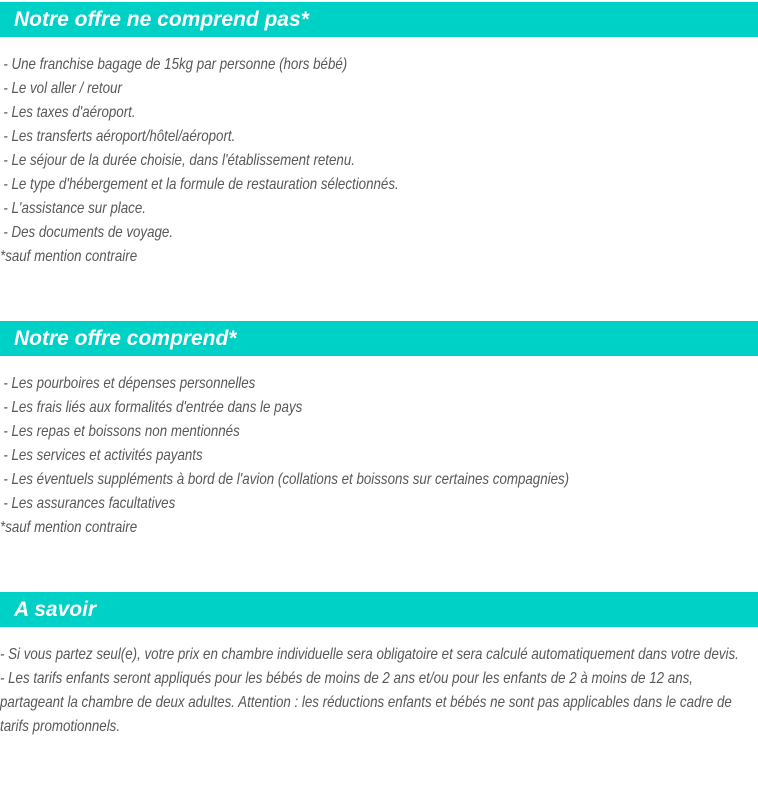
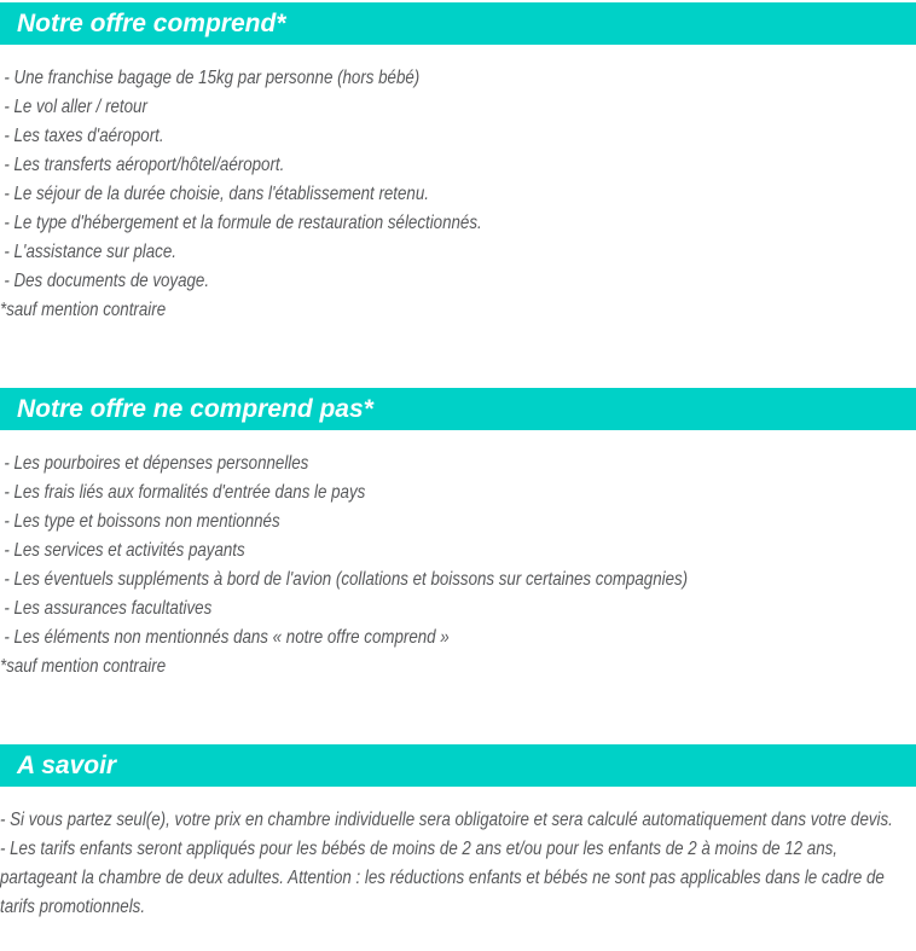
- Notre offre ne comprend pas*
+ Notre offre comprend*
  - Une franchise bagage de 15kg par personne (hors bébé)
  - Le vol aller / retour
  - Les taxes d'aéroport.
  - Les transferts aéroport/hôtel/aéroport.
  - Le séjour de la durée choisie, dans l'établissement retenu.
  - Le type d'hébergement et la formule de restauration sélectionnés.
  - L'assistance sur place.
  - Des documents de voyage.
  *sauf mention contraire
- Notre offre comprend*
+ Notre offre ne comprend pas*
  - Les pourboires et dépenses personnelles
  - Les frais liés aux formalités d'entrée dans le pays
- - Les repas et boissons non mentionnés
+ - Les type et boissons non mentionnés
  - Les services et activités payants
  - Les éventuels suppléments à bord de l'avion (collations et boissons sur certaines compagnies)
  - Les assurances facultatives
+ - Les éléments non mentionnés dans « notre offre comprend »
  *sauf mention contraire
  A savoir
  - Si vous partez seul(e), votre prix en chambre individuelle sera obligatoire et sera calculé automatiquement dans votre devis.
  - Les tarifs enfants seront appliqués pour les bébés de moins de 2 ans et/ou pour les enfants de 2 à moins de 12 ans, partageant la chambre de deux adultes. Attention : les réductions enfants et bébés ne sont pas applicables dans le cadre de tarifs promotionnels.
